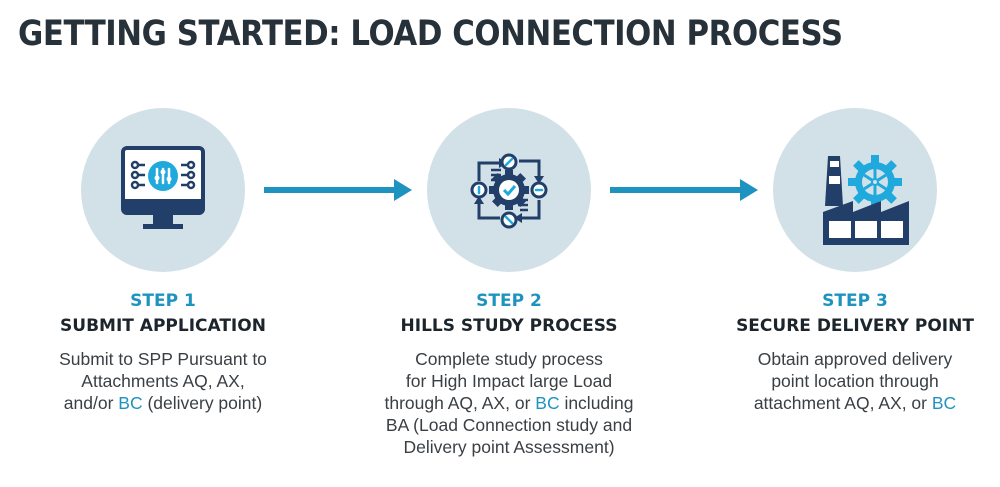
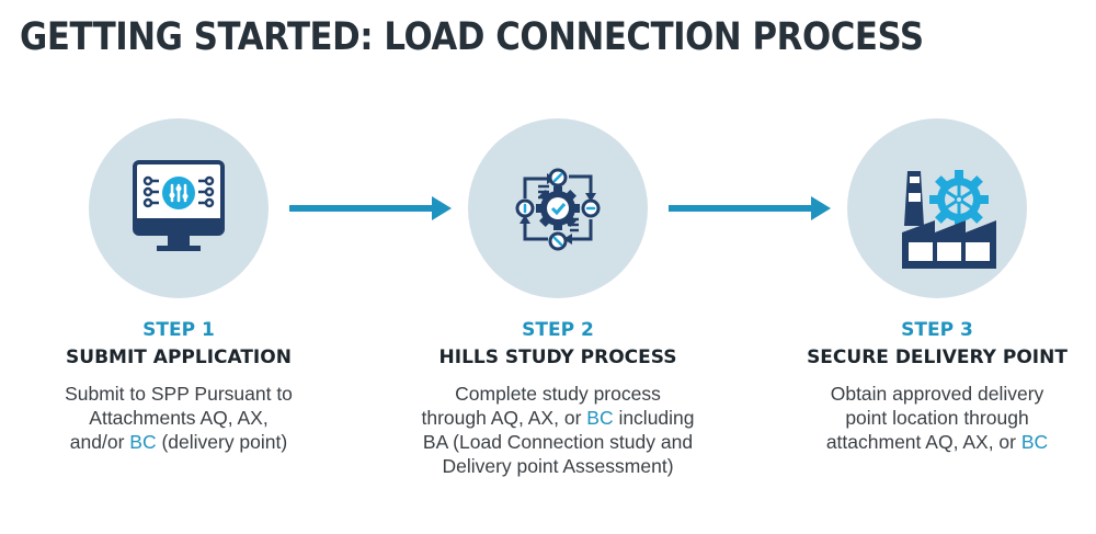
  GETTING STARTED: LOAD CONNECTION PROCESS
  STEP 1
  SUBMIT APPLICATION
  Submit to SPP Pursuant to
  Attachments AQ, AX,
  and/or BC (delivery point)
  STEP 2
  HILLS STUDY PROCESS
  Complete study process
- for High Impact large Load
  through AQ, AX, or BC including
  BA (Load Connection study and
  Delivery point Assessment)
  STEP 3
  SECURE DELIVERY POINT
  Obtain approved delivery
  point location through
  attachment AQ, AX, or BC
